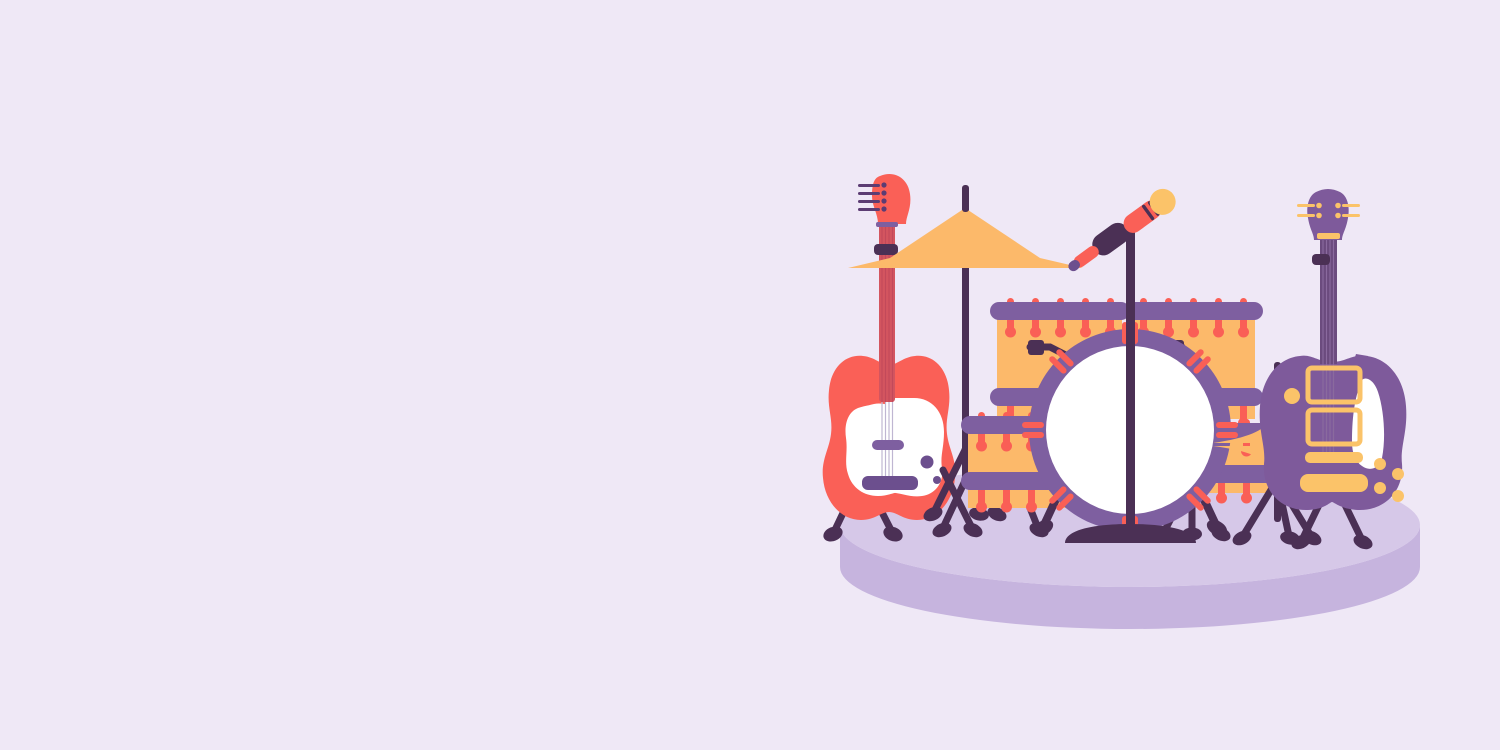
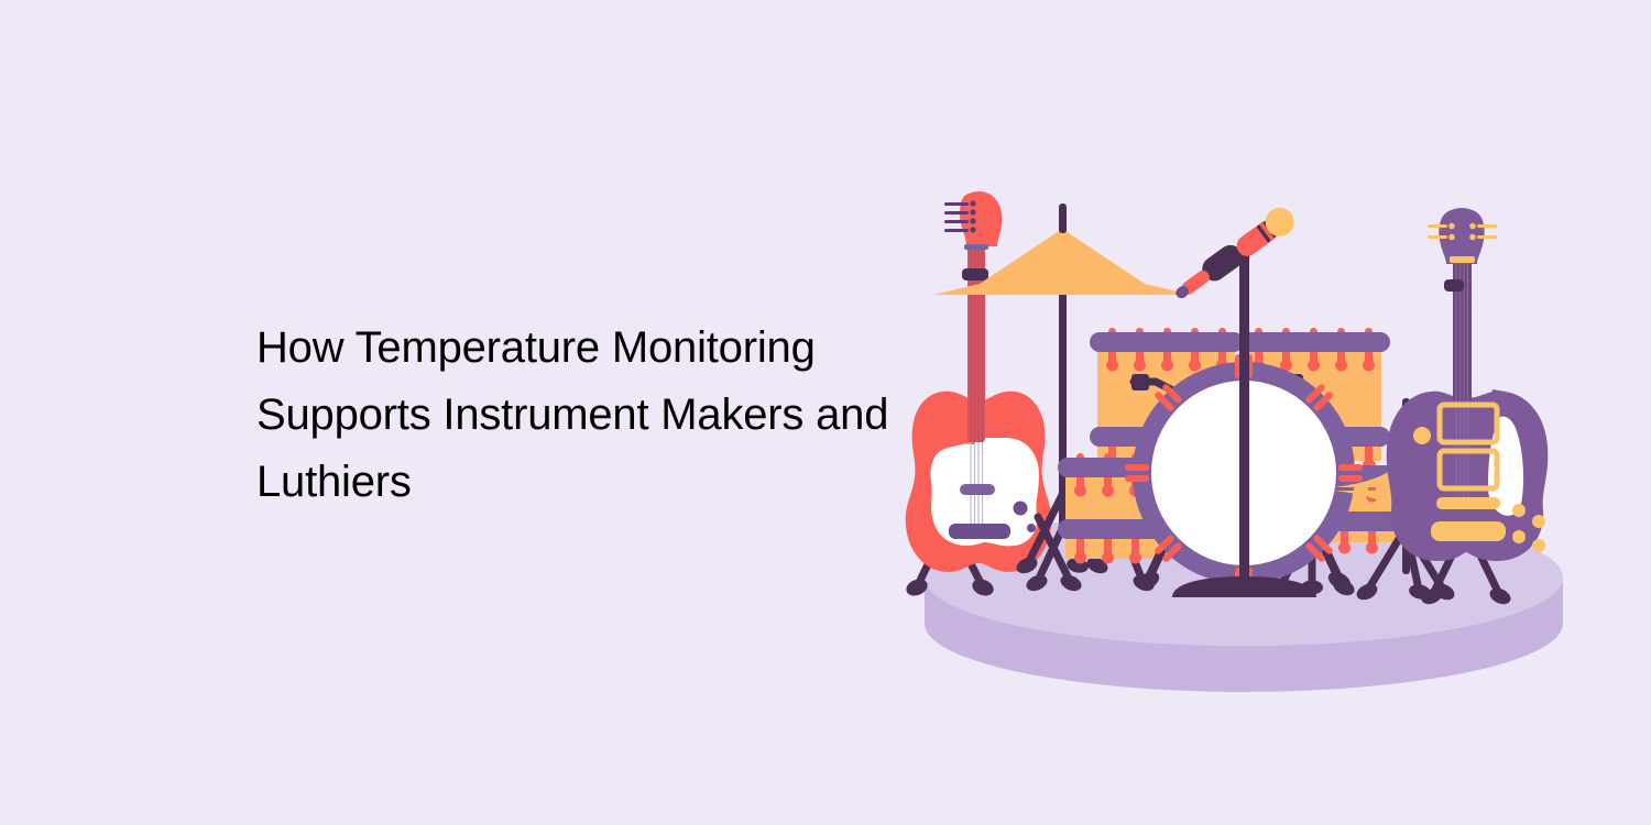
+ How Temperature Monitoring Supports Instrument Makers and Luthiers
